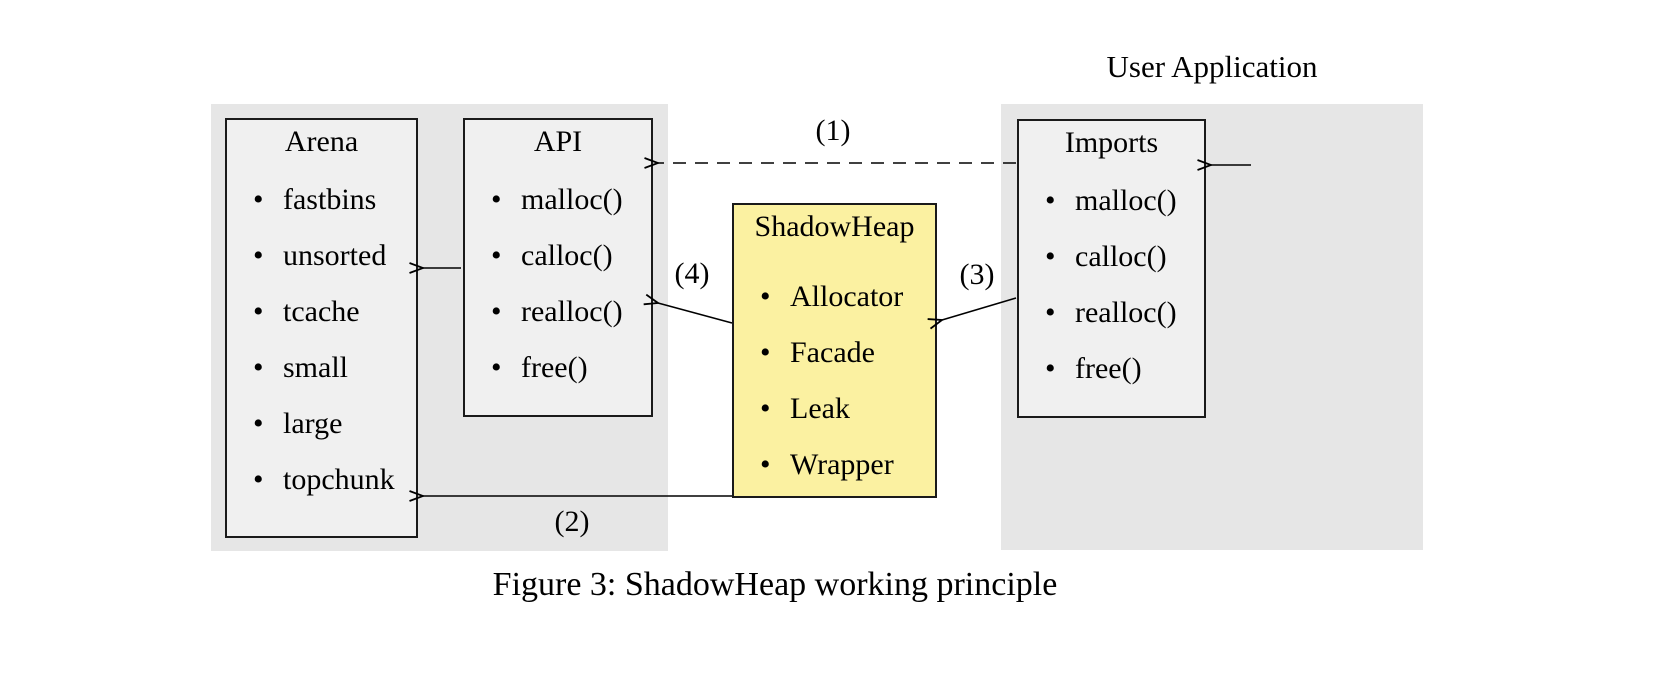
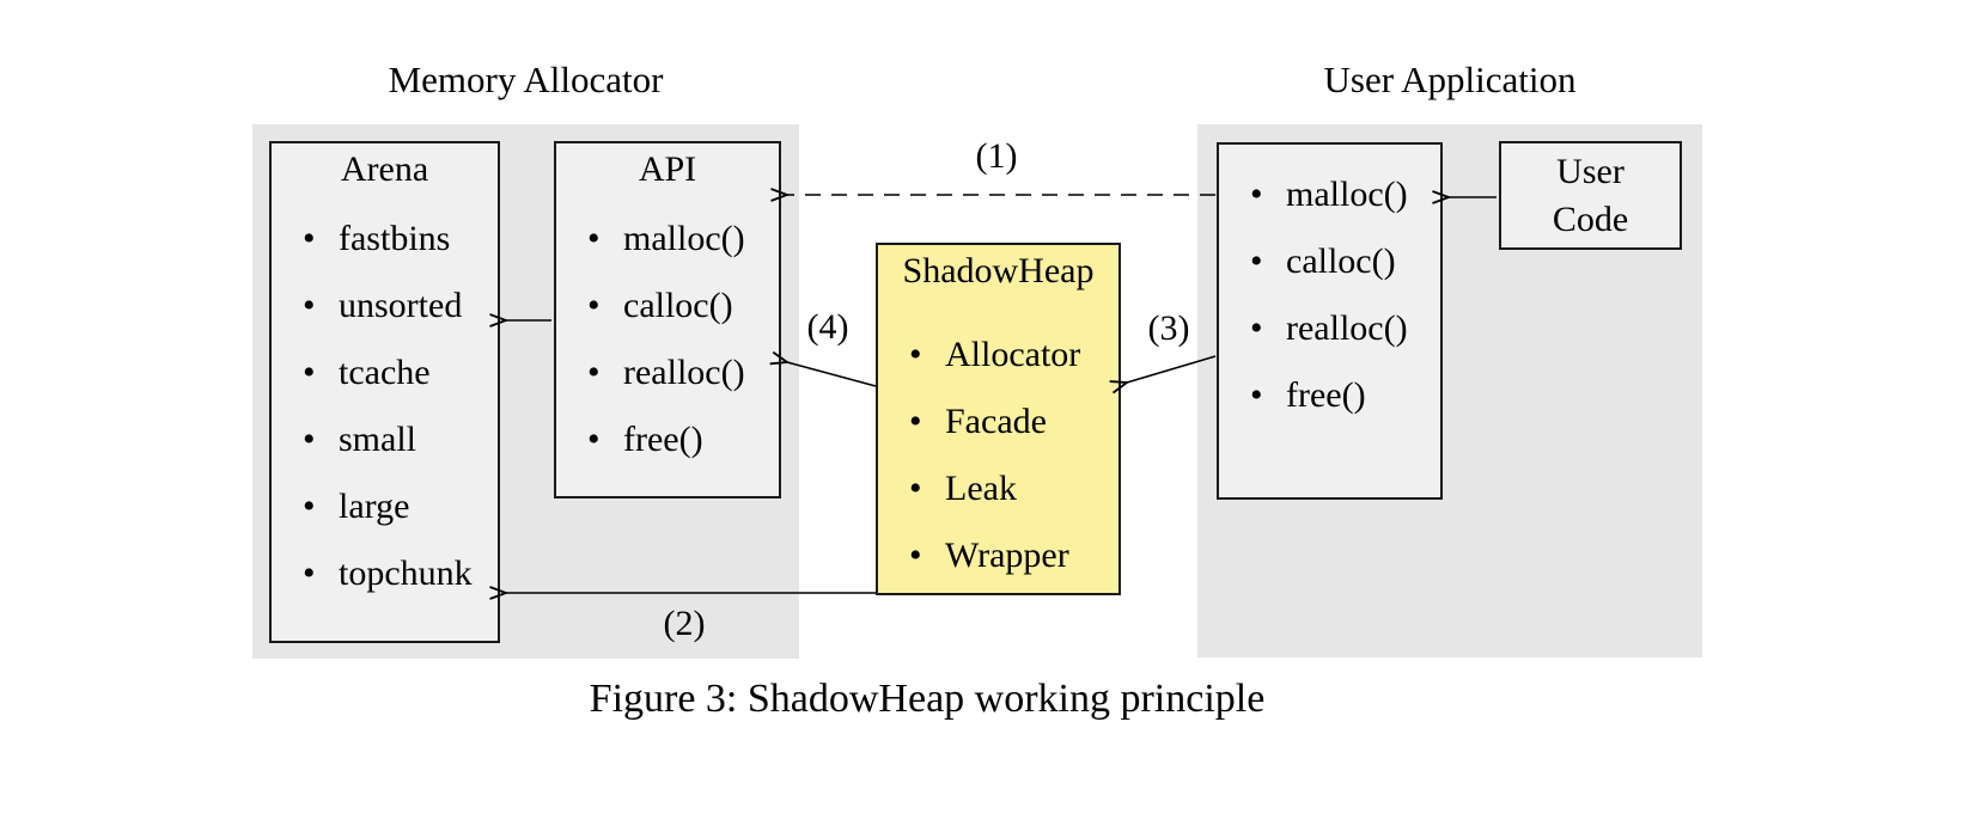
+ Memory Allocator
  User Application
  Arena
  •
  fastbins
  •
  unsorted
  •
  tcache
  •
  small
  •
  large
  •
  topchunk
  API
  •
  malloc()
  •
  calloc()
  •
  realloc()
  •
  free()
  ShadowHeap
  •
  Allocator
  •
  Facade
  •
  Leak
  •
  Wrapper
- Imports
  •
  malloc()
  •
  calloc()
  •
  realloc()
  •
  free()
+ User
+ Code
  (1)
  (2)
  (3)
  (4)
  Figure 3: ShadowHeap working principle
